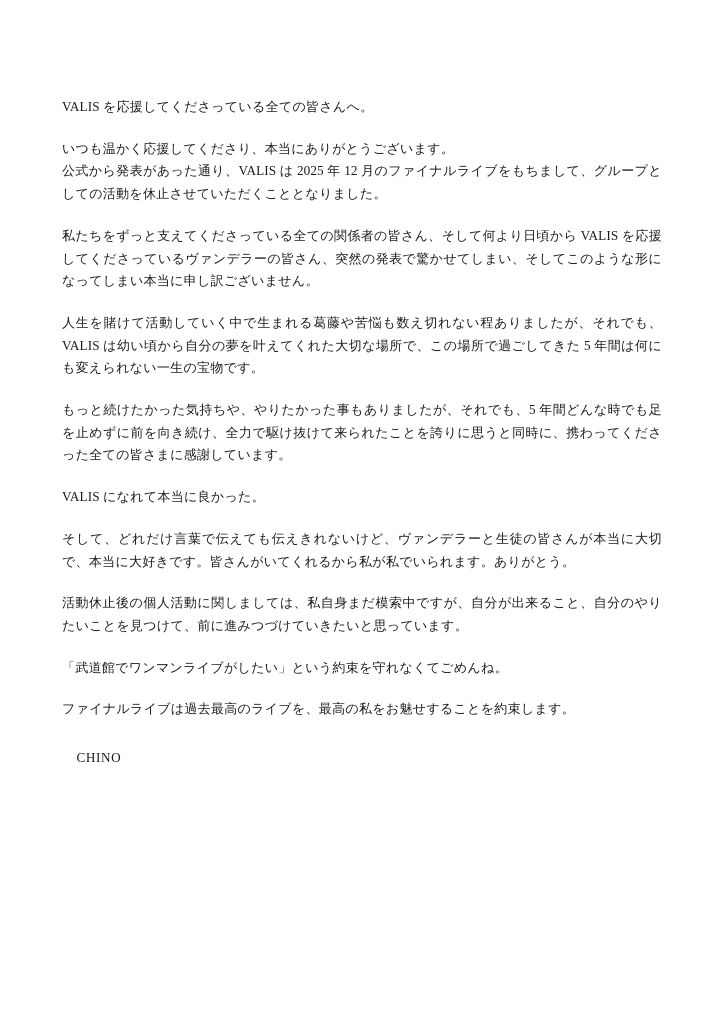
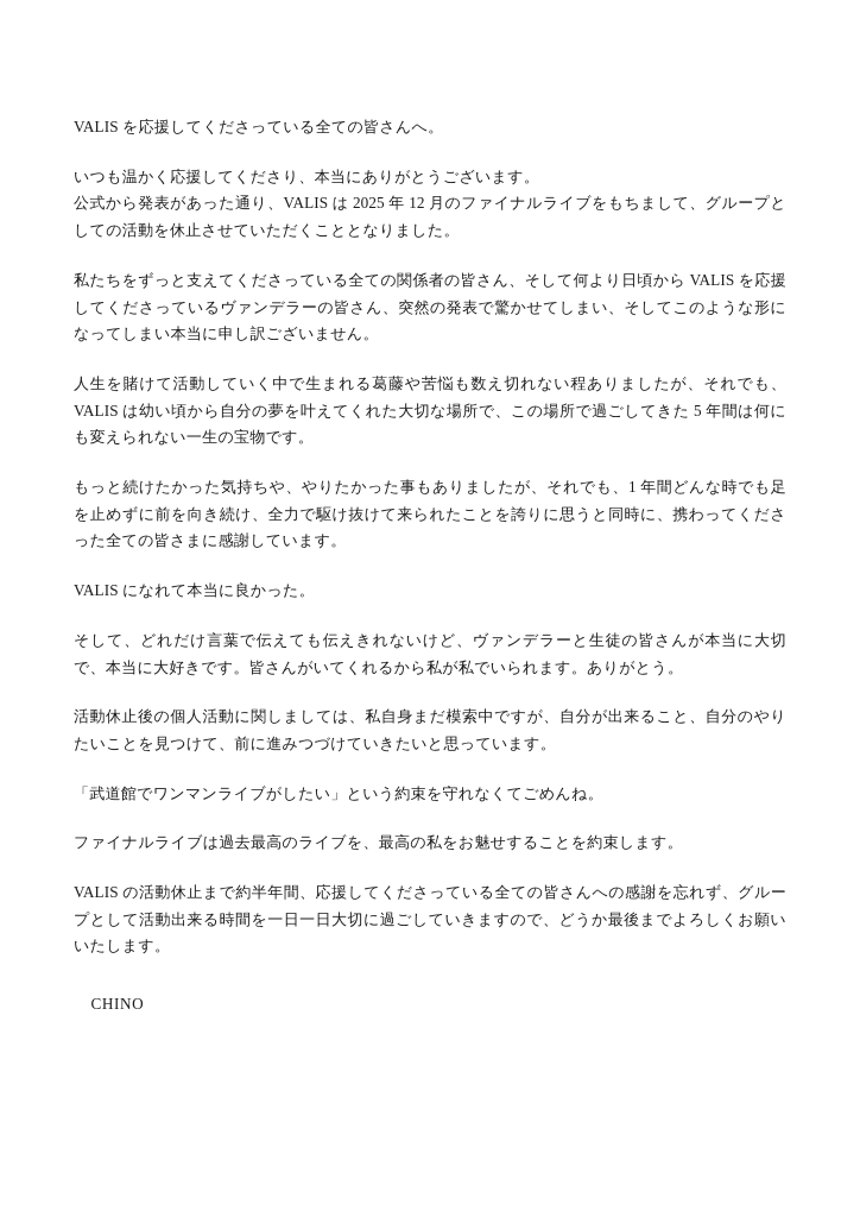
  VALIS を応援してくださっている全ての皆さんへ。
  いつも温かく応援してくださり、本当にありがとうございます。
  公式から発表があった通り、VALIS は 2025 年 12 月のファイナルライブをもちまして、グループとしての活動を休止させていただくこととなりました。
  私たちをずっと支えてくださっている全ての関係者の皆さん、そして何より日頃から VALIS を応援してくださっているヴァンデラーの皆さん、突然の発表で驚かせてしまい、そしてこのような形になってしまい本当に申し訳ございません。
  人生を賭けて活動していく中で生まれる葛藤や苦悩も数え切れない程ありましたが、それでも、VALIS は幼い頃から自分の夢を叶えてくれた大切な場所で、この場所で過ごしてきた 5 年間は何にも変えられない一生の宝物です。
- もっと続けたかった気持ちや、やりたかった事もありましたが、それでも、5 年間どんな時でも足を止めずに前を向き続け、全力で駆け抜けて来られたことを誇りに思うと同時に、携わってくださった全ての皆さまに感謝しています。
+ もっと続けたかった気持ちや、やりたかった事もありましたが、それでも、1 年間どんな時でも足を止めずに前を向き続け、全力で駆け抜けて来られたことを誇りに思うと同時に、携わってくださった全ての皆さまに感謝しています。
  VALIS になれて本当に良かった。
  そして、どれだけ言葉で伝えても伝えきれないけど、ヴァンデラーと生徒の皆さんが本当に大切で、本当に大好きです。皆さんがいてくれるから私が私でいられます。ありがとう。
  活動休止後の個人活動に関しましては、私自身まだ模索中ですが、自分が出来ること、自分のやりたいことを見つけて、前に進みつづけていきたいと思っています。
  「武道館でワンマンライブがしたい」という約束を守れなくてごめんね。
  ファイナルライブは過去最高のライブを、最高の私をお魅せすることを約束します。
+ VALIS の活動休止まで約半年間、応援してくださっている全ての皆さんへの感謝を忘れず、グループとして活動出来る時間を一日一日大切に過ごしていきますので、どうか最後までよろしくお願いいたします。
  CHINO
